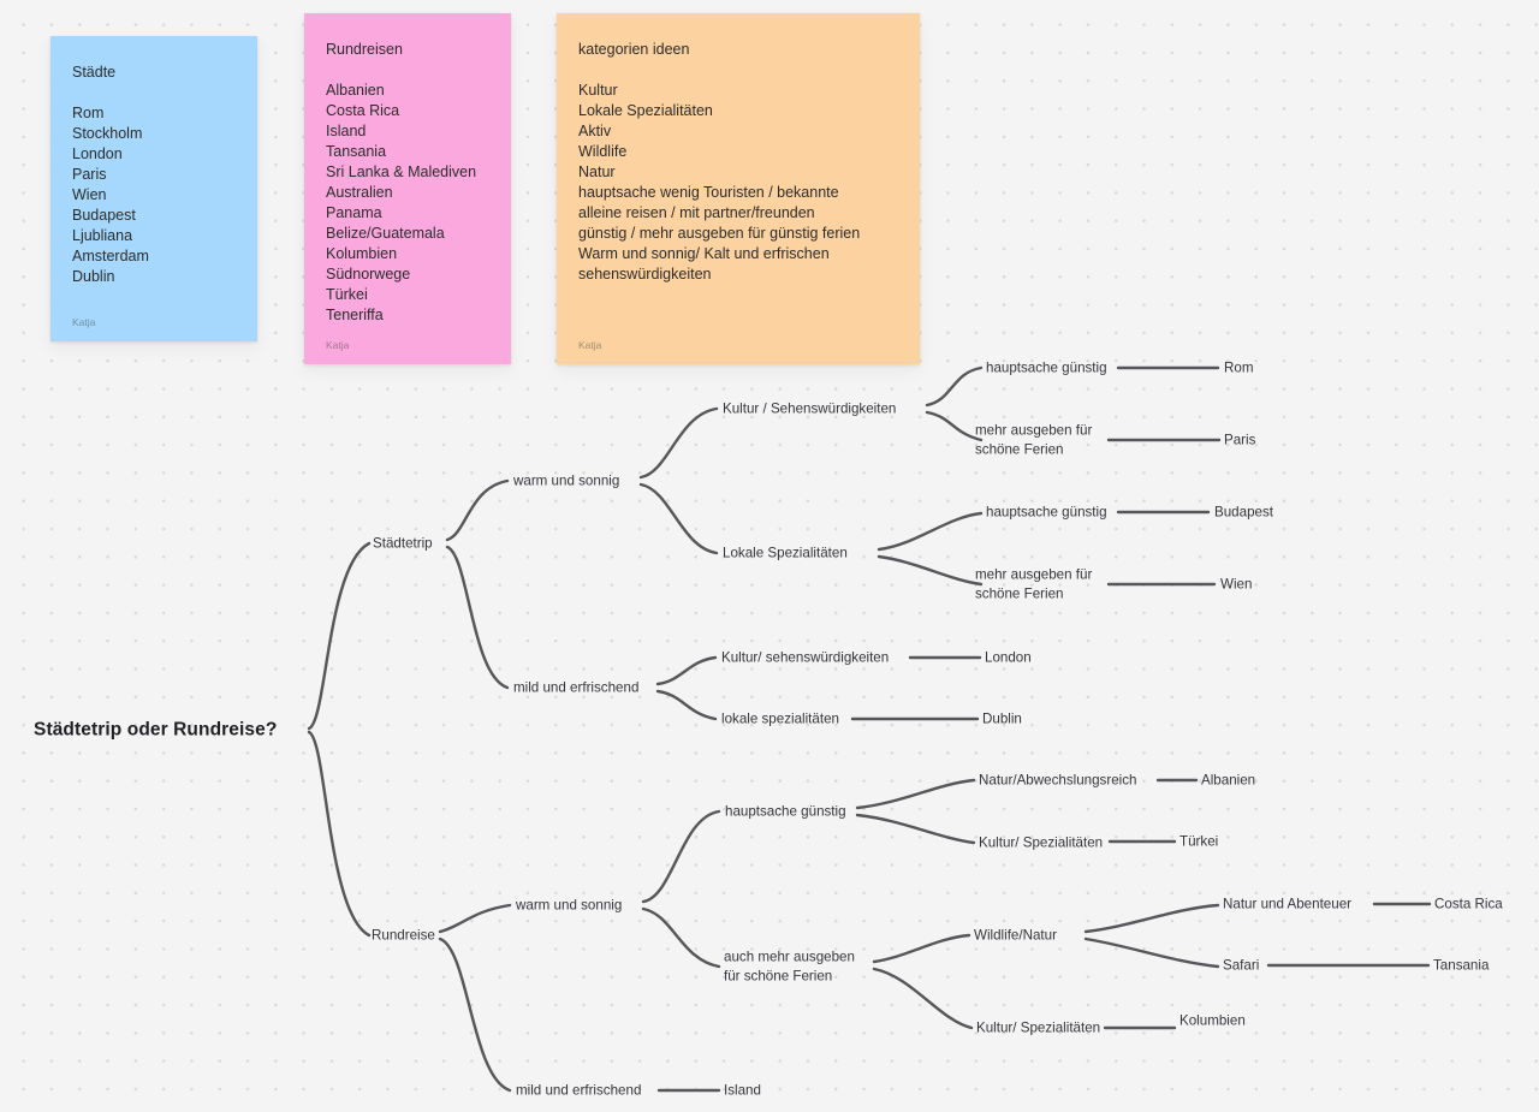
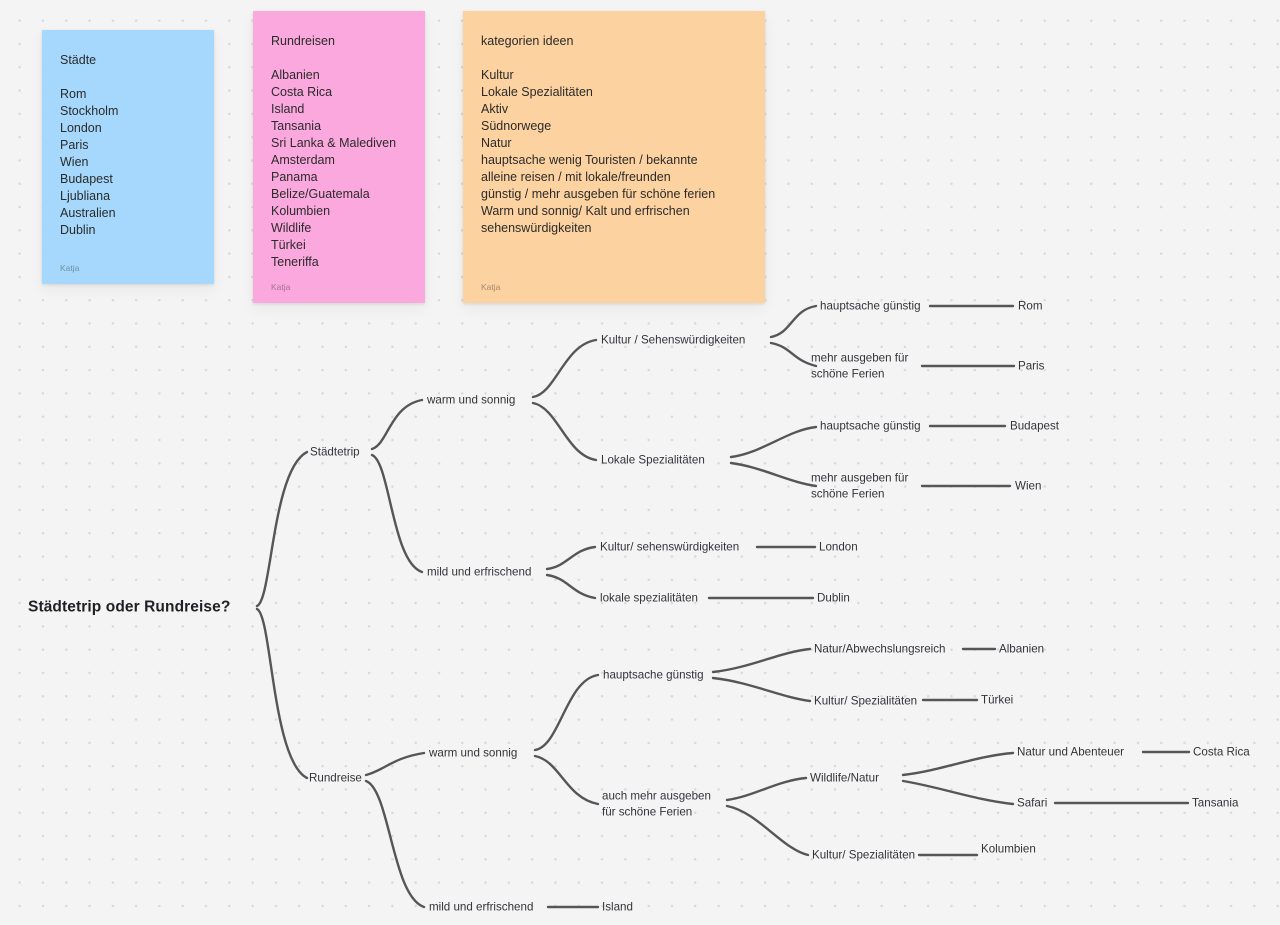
  Städte
  Rom
  Stockholm
  London
  Paris
  Wien
  Budapest
  Ljubliana
- Amsterdam
+ Australien
  Dublin
  Katja
  Rundreisen
  Albanien
  Costa Rica
  Island
  Tansania
  Sri Lanka & Malediven
- Australien
+ Amsterdam
  Panama
  Belize/Guatemala
  Kolumbien
- Südnorwege
+ Wildlife
  Türkei
  Teneriffa
  Katja
  kategorien ideen
  Kultur
  Lokale Spezialitäten
  Aktiv
- Wildlife
+ Südnorwege
  Natur
  hauptsache wenig Touristen / bekannte
- alleine reisen / mit partner/freunden
+ alleine reisen / mit lokale/freunden
- günstig / mehr ausgeben für günstig ferien
+ günstig / mehr ausgeben für schöne ferien
  Warm und sonnig/ Kalt und erfrischen
  sehenswürdigkeiten
  Katja
  Städtetrip oder Rundreise?
  Städtetrip
  Rundreise
  warm und sonnig
  mild und erfrischend
  Kultur / Sehenswürdigkeiten
  Lokale Spezialitäten
  hauptsache günstig
  mehr ausgeben für
  schöne Ferien
  hauptsache günstig
  mehr ausgeben für
  schöne Ferien
  Rom
  Paris
  Budapest
  Wien
  Kultur/ sehenswürdigkeiten
  lokale spezialitäten
  London
  Dublin
  warm und sonnig
  mild und erfrischend
  hauptsache günstig
  auch mehr ausgeben
  für schöne Ferien
  Natur/Abwechslungsreich
  Kultur/ Spezialitäten
  Albanien
  Türkei
  Wildlife/Natur
  Kultur/ Spezialitäten
  Natur und Abenteuer
  Safari
  Costa Rica
  Tansania
  Kolumbien
  Island
